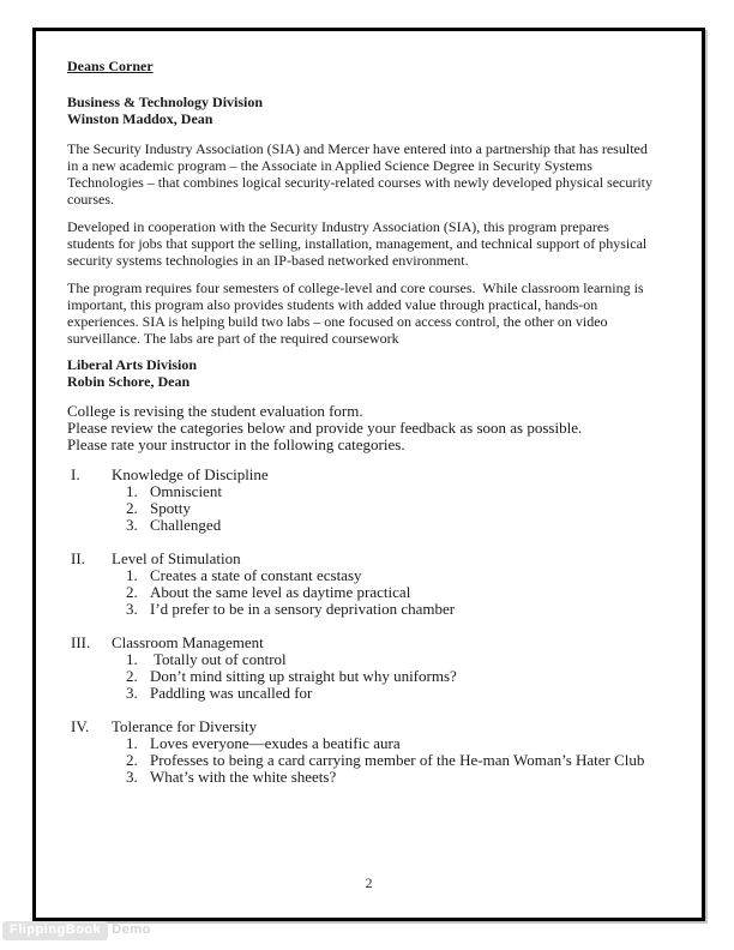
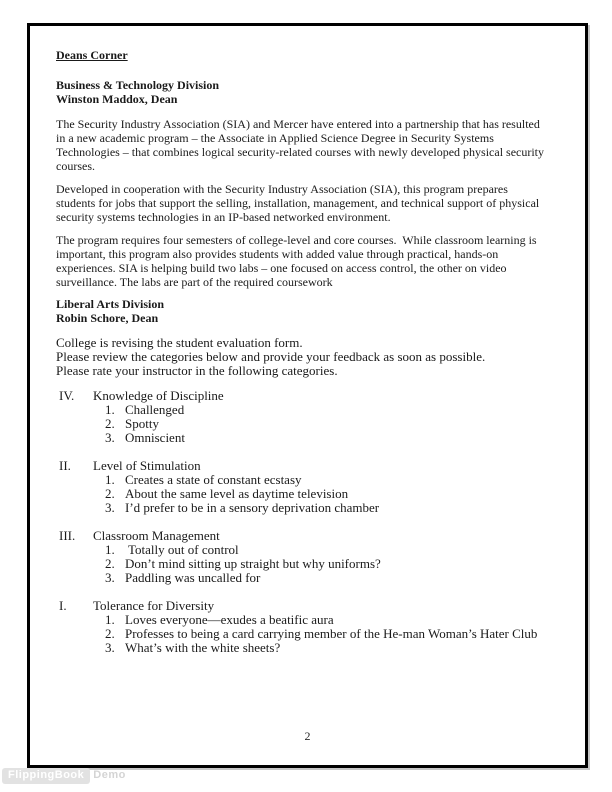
  Deans Corner
  Business & Technology Division
  Winston Maddox, Dean
  The Security Industry Association (SIA) and Mercer have entered into a partnership that has resulted in a new academic program – the Associate in Applied Science Degree in Security Systems Technologies – that combines logical security-related courses with newly developed physical security courses.
  Developed in cooperation with the Security Industry Association (SIA), this program prepares students for jobs that support the selling, installation, management, and technical support of physical security systems technologies in an IP-based networked environment.
  The program requires four semesters of college-level and core courses. While classroom learning is important, this program also provides students with added value through practical, hands-on experiences. SIA is helping build two labs – one focused on access control, the other on video surveillance. The labs are part of the required coursework
  Liberal Arts Division
  Robin Schore, Dean
  College is revising the student evaluation form.
  Please review the categories below and provide your feedback as soon as possible.
  Please rate your instructor in the following categories.
- I. Knowledge of Discipline
+ IV. Knowledge of Discipline
- 1. Omniscient
+ 1. Challenged
  2. Spotty
- 3. Challenged
+ 3. Omniscient
  II. Level of Stimulation
  1. Creates a state of constant ecstasy
- 2. About the same level as daytime practical
+ 2. About the same level as daytime television
  3. I’d prefer to be in a sensory deprivation chamber
  III. Classroom Management
  1. Totally out of control
  2. Don’t mind sitting up straight but why uniforms?
  3. Paddling was uncalled for
- IV. Tolerance for Diversity
+ I. Tolerance for Diversity
  1. Loves everyone—exudes a beatific aura
  2. Professes to being a card carrying member of the He-man Woman’s Hater Club
  3. What’s with the white sheets?
  2
  FlippingBook Demo
